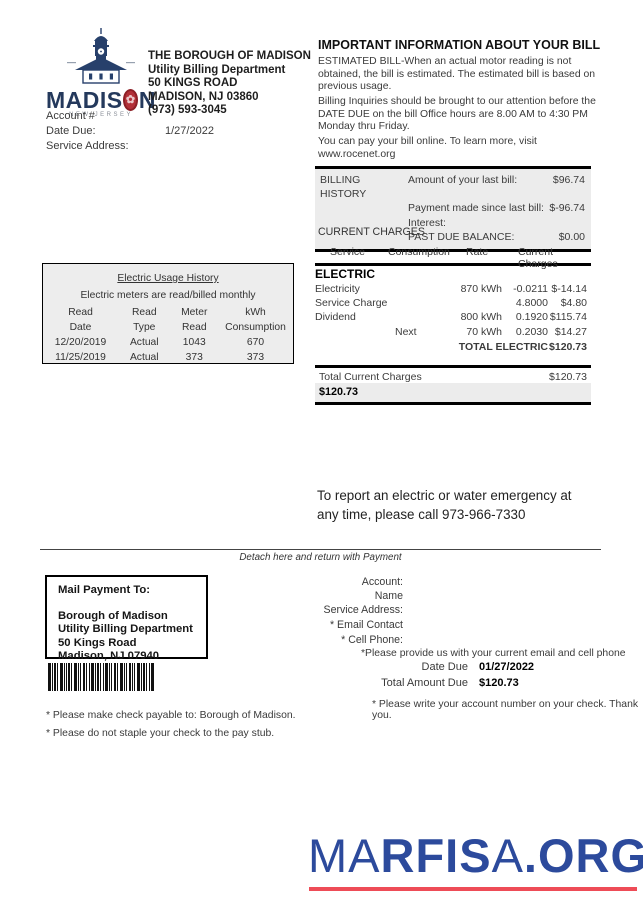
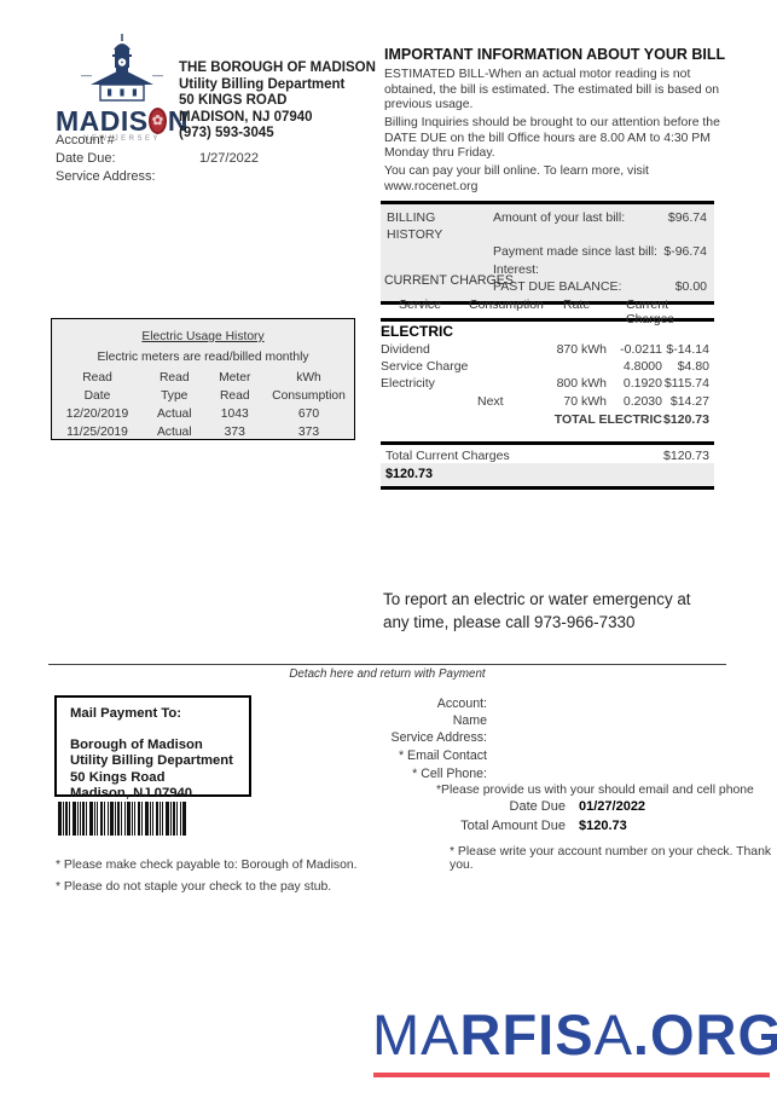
  MADIS
  ✿
  N
  THE BOROUGH OF MADISON
  Utility Billing Department
  50 KINGS ROAD
- MADISON, NJ 03860
+ MADISON, NJ 07940
  (973) 593-3045
  Account #
  Date Due:
  1/27/2022
  Service Address:
  IMPORTANT INFORMATION ABOUT YOUR BILL
  ESTIMATED BILL-When an actual motor reading is not obtained, the bill is estimated. The estimated bill is based on previous usage.
  Billing Inquiries should be brought to our attention before the DATE DUE on the bill Office hours are 8.00 AM to 4:30 PM Monday thru Friday.
  You can pay your bill online. To learn more, visit www.rocenet.org
  BILLING HISTORY
  Amount of your last bill:
  $96.74
  Payment made since last bill:
  $-96.74
  Interest:
  PAST DUE BALANCE:
  $0.00
  CURRENT CHARGES
  Service
  Consumption
  Rate
  Current Charges
  ELECTRIC
- Electricity
+ Dividend
  870 kWh
  -0.0211
  $-14.14
  Service Charge
  4.8000
  $4.80
- Dividend
+ Electricity
  800 kWh
  0.1920
  $115.74
  Next
  70 kWh
  0.2030
  $14.27
  TOTAL ELECTRIC
  $120.73
  Total Current Charges
  $120.73
  $120.73
  Electric Usage History
  Electric meters are read/billed monthly
  Read
  Read
  Meter
  kWh
  Date
  Type
  Read
  Consumption
  12/20/2019
  Actual
  1043
  670
  11/25/2019
  Actual
  373
  373
  To report an electric or water emergency at
  any time, please call 973-966-7330
  Detach here and return with Payment
  Mail Payment To:
  Borough of Madison
  Utility Billing Department
  50 Kings Road
  Madison, NJ 07940
  * Please make check payable to: Borough of Madison.
  * Please do not staple your check to the pay stub.
  Account:
  Name
  Service Address:
  * Email Contact
  * Cell Phone:
- *Please provide us with your current email and cell phone
+ *Please provide us with your should email and cell phone
  Date Due
  01/27/2022
  Total Amount Due
  $120.73
  * Please write your account number on your check. Thank you.
  MARFISA.ORG
